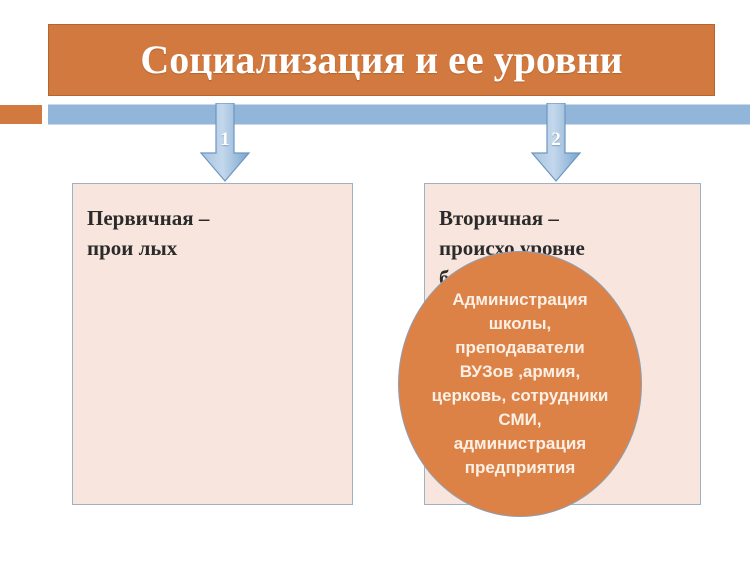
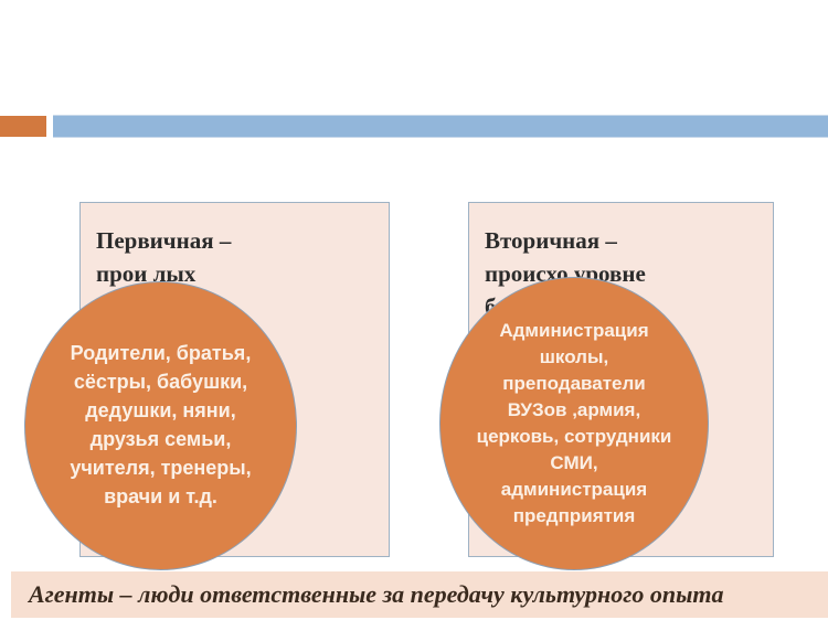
- Социализация и ее уровни
- 1
- 2
  Первичная –
  прои лых
  Вторичная –
  происхо уровне
  б
+ Родители, братья,
+ сёстры, бабушки,
+ дедушки, няни,
+ друзья семьи,
+ учителя, тренеры,
+ врачи и т.д.
  Администрация
  школы,
  преподаватели
  ВУЗов ,армия,
  церковь, сотрудники
  СМИ,
  администрация
  предприятия
+ Агенты – люди ответственные за передачу культурного опыта
